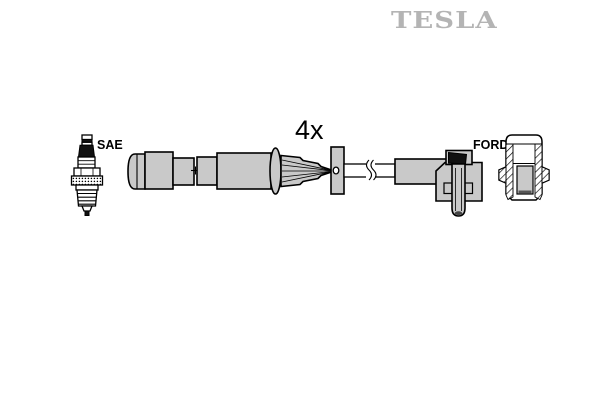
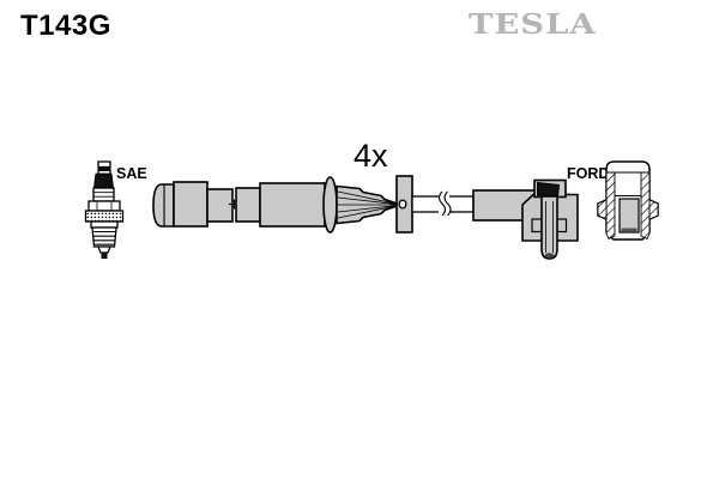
+ T143G
  TESLA
  4x
  SAE
  FORD
